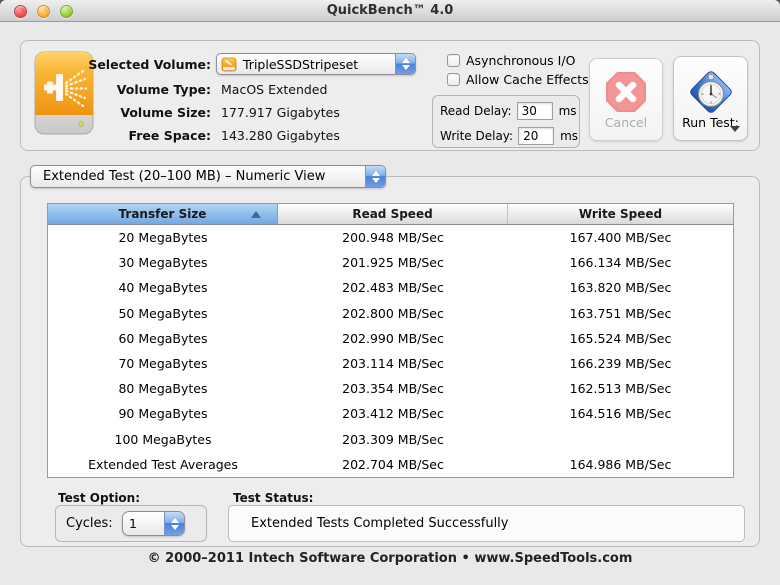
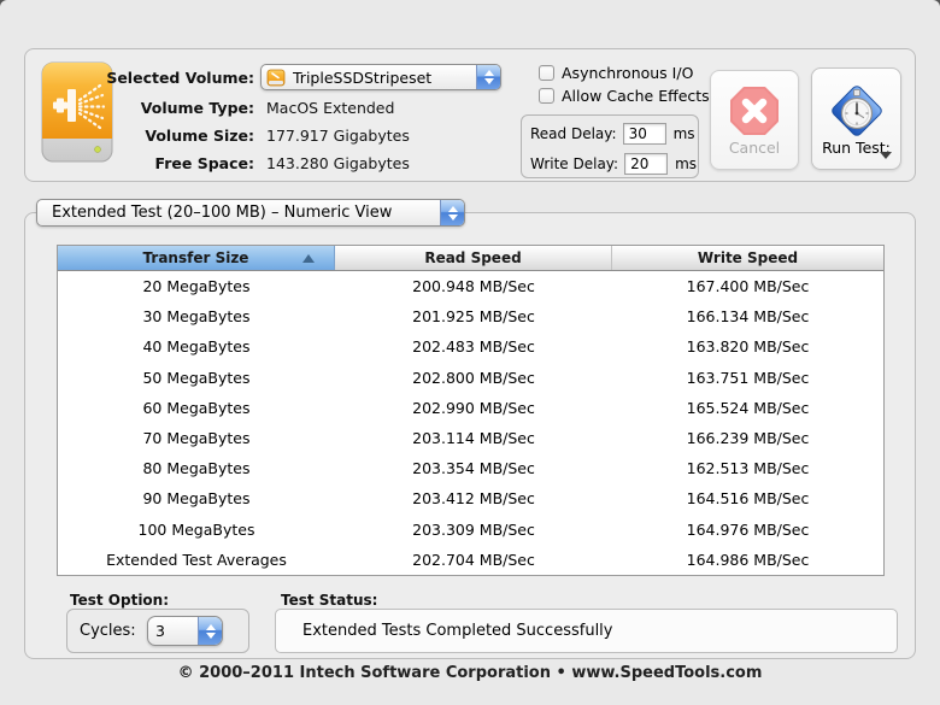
- QuickBench™ 4.0
  Selected Volume:
  TripleSSDStripeset
  Volume Type:
  MacOS Extended
  Volume Size:
  177.917 Gigabytes
  Free Space:
  143.280 Gigabytes
  Asynchronous I/O
  Allow Cache Effects
  Read Delay:
  30
  ms
  Write Delay:
  20
  ms
  Cancel
  Run Test:
  Extended Test (20–100 MB) – Numeric View
  Transfer Size
  Read Speed
  Write Speed
  20 MegaBytes
  200.948 MB/Sec
  167.400 MB/Sec
  30 MegaBytes
  201.925 MB/Sec
  166.134 MB/Sec
  40 MegaBytes
  202.483 MB/Sec
  163.820 MB/Sec
  50 MegaBytes
  202.800 MB/Sec
  163.751 MB/Sec
  60 MegaBytes
  202.990 MB/Sec
  165.524 MB/Sec
  70 MegaBytes
  203.114 MB/Sec
  166.239 MB/Sec
  80 MegaBytes
  203.354 MB/Sec
  162.513 MB/Sec
  90 MegaBytes
  203.412 MB/Sec
  164.516 MB/Sec
  100 MegaBytes
  203.309 MB/Sec
+ 164.976 MB/Sec
  Extended Test Averages
  202.704 MB/Sec
  164.986 MB/Sec
  Test Option:
  Cycles:
- 1
+ 3
  Test Status:
  Extended Tests Completed Successfully
  © 2000–2011 Intech Software Corporation • www.SpeedTools.com
